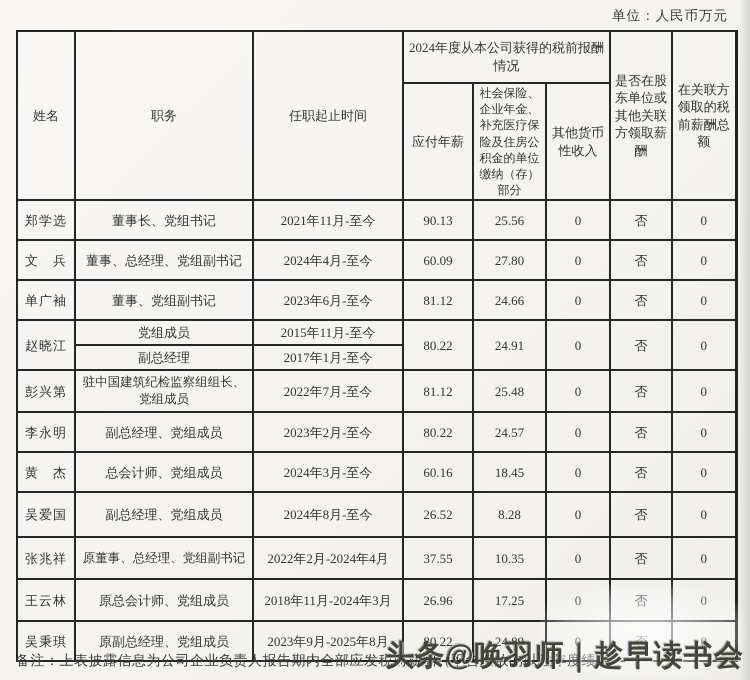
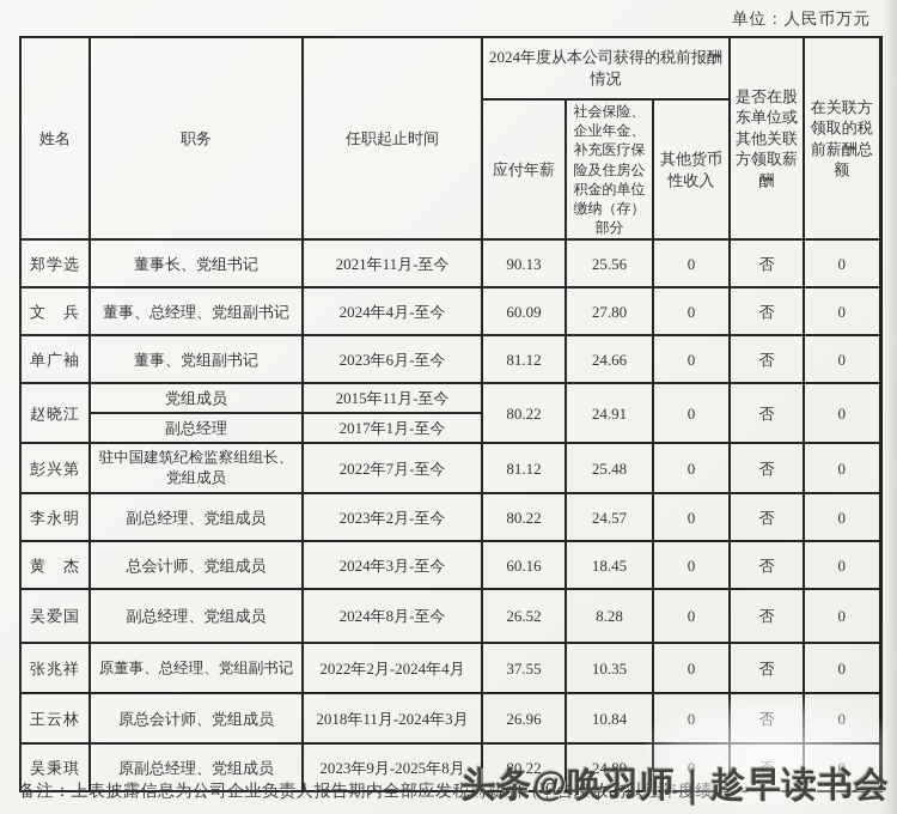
  单位：人民币万元
  姓名	职务	任职起止时间	2024年度从本公司获得的税前报酬情况	是否在股东单位或其他关联方领取薪酬	在关联方领取的税前薪酬总额
  应付年薪	社会保险、企业年金、补充医疗保险及住房公积金的单位缴纳（存）部分	其他货币性收入
  郑学选	董事长、党组书记	2021年11月-至今	90.13	25.56	0	否	0
  文 兵	董事、总经理、党组副书记	2024年4月-至今	60.09	27.80	0	否	0
  单广袖	董事、党组副书记	2023年6月-至今	81.12	24.66	0	否	0
  赵晓江	党组成员	2015年11月-至今	80.22	24.91	0	否	0
  副总经理	2017年1月-至今
  彭兴第	驻中国建筑纪检监察组组长、党组成员	2022年7月-至今	81.12	25.48	0	否	0
  李永明	副总经理、党组成员	2023年2月-至今	80.22	24.57	0	否	0
  黄 杰	总会计师、党组成员	2024年3月-至今	60.16	18.45	0	否	0
  吴爱国	副总经理、党组成员	2024年8月-至今	26.52	8.28	0	否	0
  张兆祥	原董事、总经理、党组副书记	2022年2月-2024年4月	37.55	10.35	0	否	0
- 王云林	原总会计师、党组成员	2018年11月-2024年3月	26.96	17.25
+ 王云林	原总会计师、党组成员	2018年11月-2024年3月	26.96	10.84
  吴秉琪	原副总经理、党组成员	2023年9月-2025年8月	80.22	24.89
  备注：上表披露信息为公司企业负责人报告期内全部应发税前薪酬（不含发放的以
  头条@唤羽师｜趁早读书会
